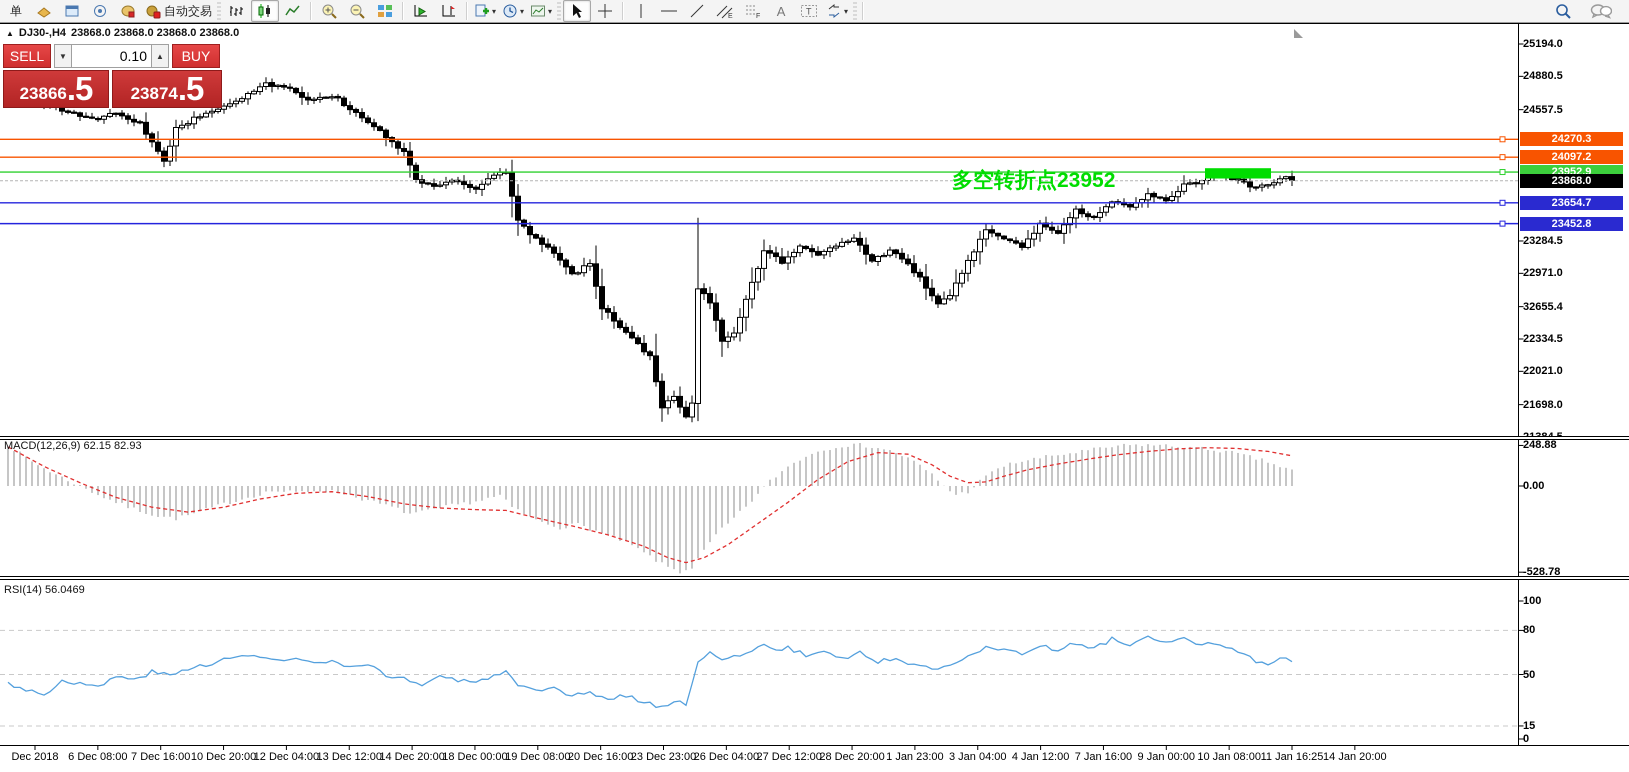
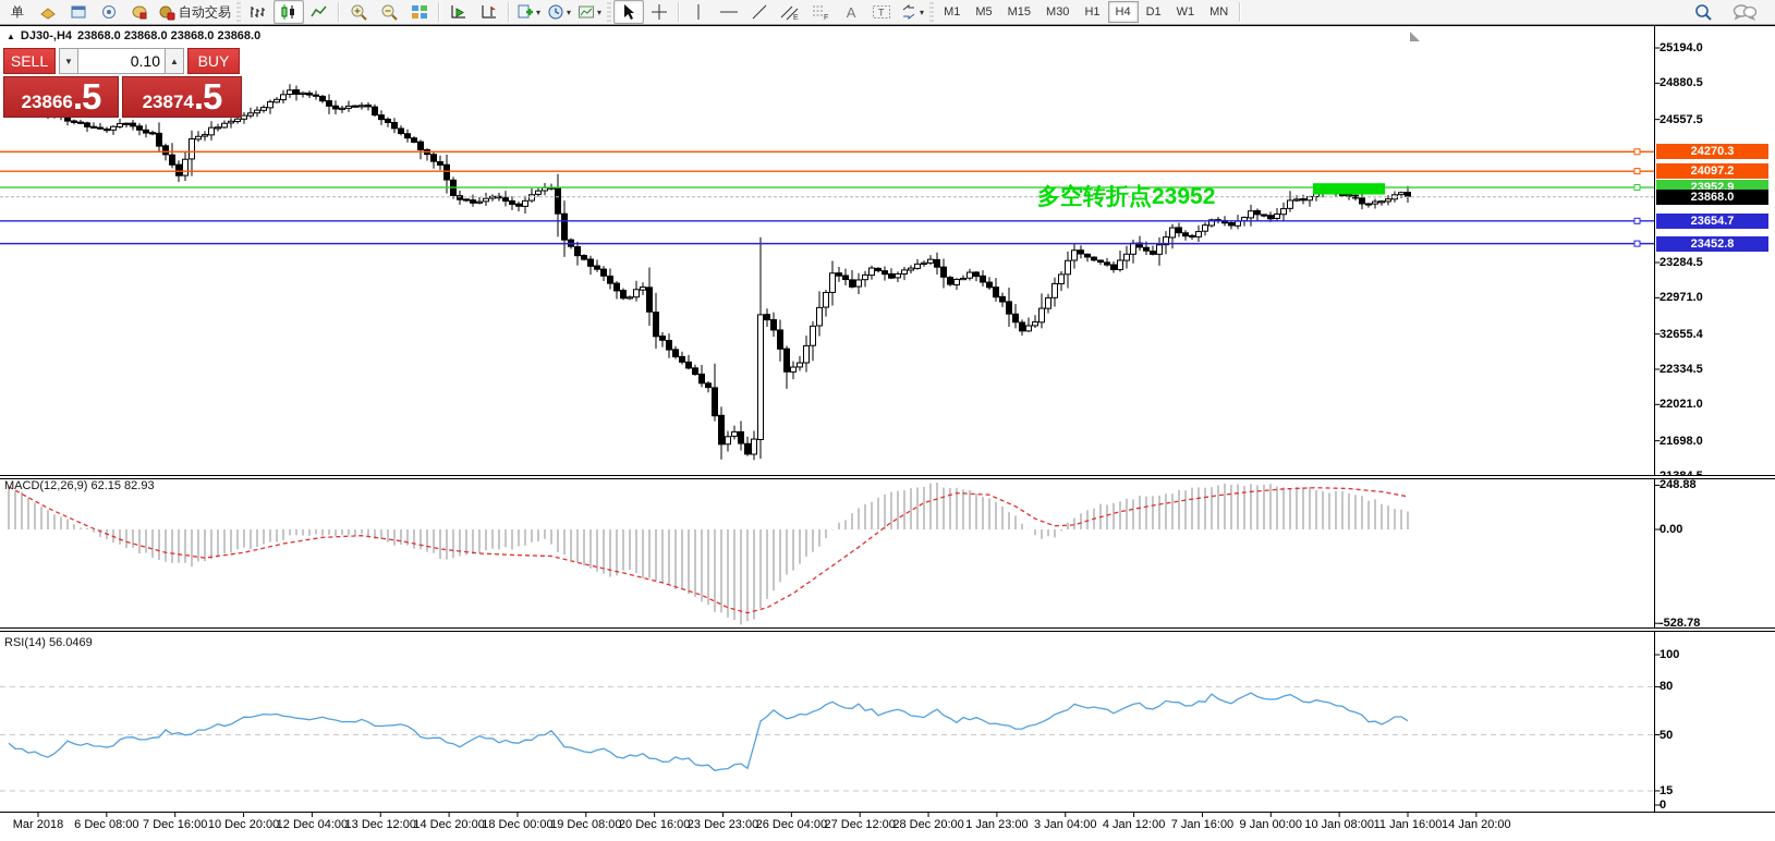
  单
  自动交易
  ▾
  ▾
  ▾
  A
  T
  ▾
+ M1
+ M5
+ M15
+ M30
+ H1
+ H4
+ D1
+ W1
+ MN
  ▲
  DJ30-,H4
  23868.0 23868.0 23868.0 23868.0
  SELL
  ▼
  0.10
  ▲
  BUY
  23866
  .5
  23874
  .5
  多空转折点23952
  MACD(12,26,9) 62.15 82.93
  RSI(14) 56.0469
  24270.3
  24097.2
  23952.9
  23868.0
  23654.7
  23452.8
  25194.0
  24880.5
  24557.5
  23284.5
  22971.0
  32655.4
  22334.5
  22021.0
  21698.0
  248.88
  0.00
  -528.78
  100
  80
  50
  15
  0
- Dec 2018
+ Mar 2018
  6 Dec 08:00
  7 Dec 16:00
  10 Dec 20:00
  12 Dec 04:00
  13 Dec 12:00
  14 Dec 20:00
  18 Dec 00:00
  19 Dec 08:00
  20 Dec 16:00
  23 Dec 23:00
  26 Dec 04:00
  27 Dec 12:00
  28 Dec 20:00
  1 Jan 23:00
  3 Jan 04:00
  4 Jan 12:00
  7 Jan 16:00
  9 Jan 00:00
  10 Jan 08:00
- 11 Jan 16:25
+ 11 Jan 16:00
  14 Jan 20:00
